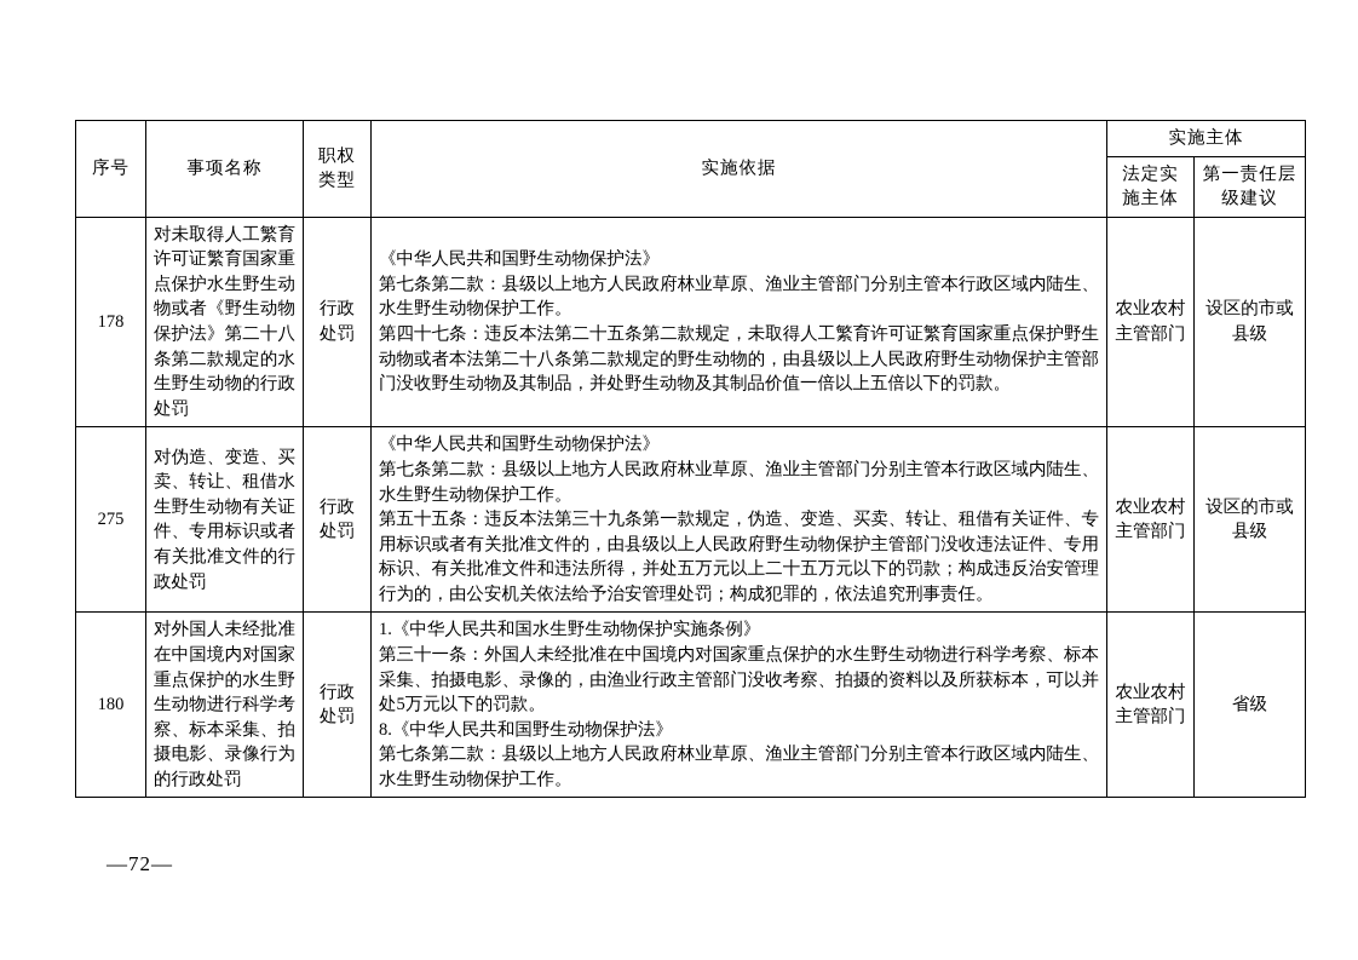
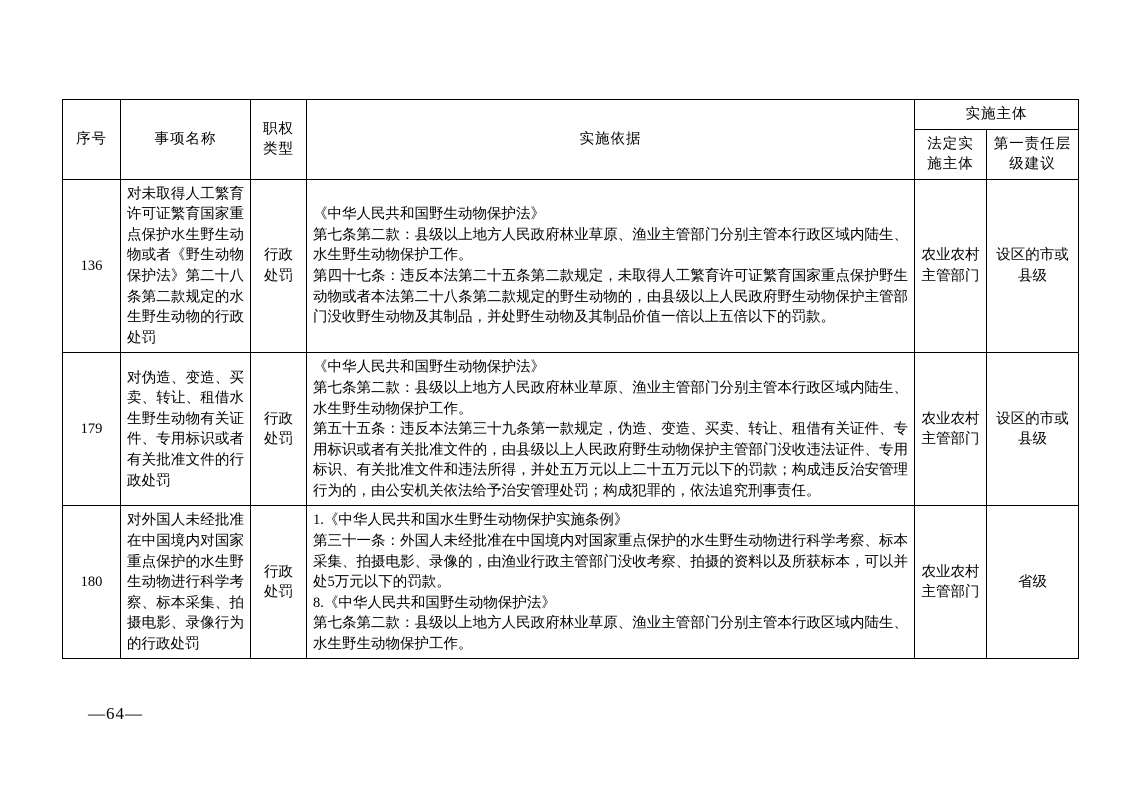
  序号	事项名称	职权类型	实施依据	实施主体
  法定实施主体	第一责任层级建议
- 178	对未取得人工繁育许可证繁育国家重点保护水生野生动物或者《野生动物保护法》第二十八条第二款规定的水生野生动物的行政处罚	行政处罚	《中华人民共和国野生动物保护法》 第七条第二款：县级以上地方人民政府林业草原、渔业主管部门分别主管本行政区域内陆生、水生野生动物保护工作。 第四十七条：违反本法第二十五条第二款规定，未取得人工繁育许可证繁育国家重点保护野生动物或者本法第二十八条第二款规定的野生动物的，由县级以上人民政府野生动物保护主管部门没收野生动物及其制品，并处野生动物及其制品价值一倍以上五倍以下的罚款。	农业农村主管部门	设区的市或县级
+ 136	对未取得人工繁育许可证繁育国家重点保护水生野生动物或者《野生动物保护法》第二十八条第二款规定的水生野生动物的行政处罚	行政处罚	《中华人民共和国野生动物保护法》 第七条第二款：县级以上地方人民政府林业草原、渔业主管部门分别主管本行政区域内陆生、水生野生动物保护工作。 第四十七条：违反本法第二十五条第二款规定，未取得人工繁育许可证繁育国家重点保护野生动物或者本法第二十八条第二款规定的野生动物的，由县级以上人民政府野生动物保护主管部门没收野生动物及其制品，并处野生动物及其制品价值一倍以上五倍以下的罚款。	农业农村主管部门	设区的市或县级
- 275	对伪造、变造、买卖、转让、租借水生野生动物有关证件、专用标识或者有关批准文件的行政处罚	行政处罚	《中华人民共和国野生动物保护法》 第七条第二款：县级以上地方人民政府林业草原、渔业主管部门分别主管本行政区域内陆生、水生野生动物保护工作。 第五十五条：违反本法第三十九条第一款规定，伪造、变造、买卖、转让、租借有关证件、专用标识或者有关批准文件的，由县级以上人民政府野生动物保护主管部门没收违法证件、专用标识、有关批准文件和违法所得，并处五万元以上二十五万元以下的罚款；构成违反治安管理行为的，由公安机关依法给予治安管理处罚；构成犯罪的，依法追究刑事责任。	农业农村主管部门	设区的市或县级
+ 179	对伪造、变造、买卖、转让、租借水生野生动物有关证件、专用标识或者有关批准文件的行政处罚	行政处罚	《中华人民共和国野生动物保护法》 第七条第二款：县级以上地方人民政府林业草原、渔业主管部门分别主管本行政区域内陆生、水生野生动物保护工作。 第五十五条：违反本法第三十九条第一款规定，伪造、变造、买卖、转让、租借有关证件、专用标识或者有关批准文件的，由县级以上人民政府野生动物保护主管部门没收违法证件、专用标识、有关批准文件和违法所得，并处五万元以上二十五万元以下的罚款；构成违反治安管理行为的，由公安机关依法给予治安管理处罚；构成犯罪的，依法追究刑事责任。	农业农村主管部门	设区的市或县级
  180	对外国人未经批准在中国境内对国家重点保护的水生野生动物进行科学考察、标本采集、拍摄电影、录像行为的行政处罚	行政处罚	1.《中华人民共和国水生野生动物保护实施条例》 第三十一条：外国人未经批准在中国境内对国家重点保护的水生野生动物进行科学考察、标本采集、拍摄电影、录像的，由渔业行政主管部门没收考察、拍摄的资料以及所获标本，可以并处5万元以下的罚款。 8.《中华人民共和国野生动物保护法》 第七条第二款：县级以上地方人民政府林业草原、渔业主管部门分别主管本行政区域内陆生、水生野生动物保护工作。	农业农村主管部门	省级
- —72—
+ —64—
